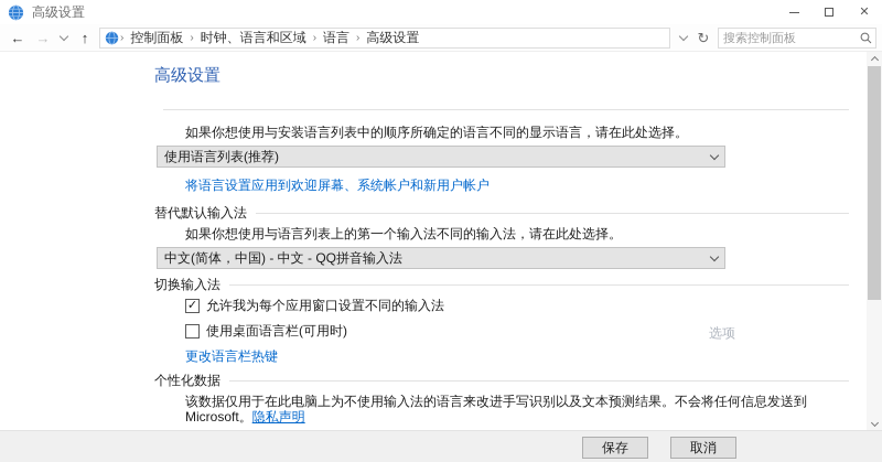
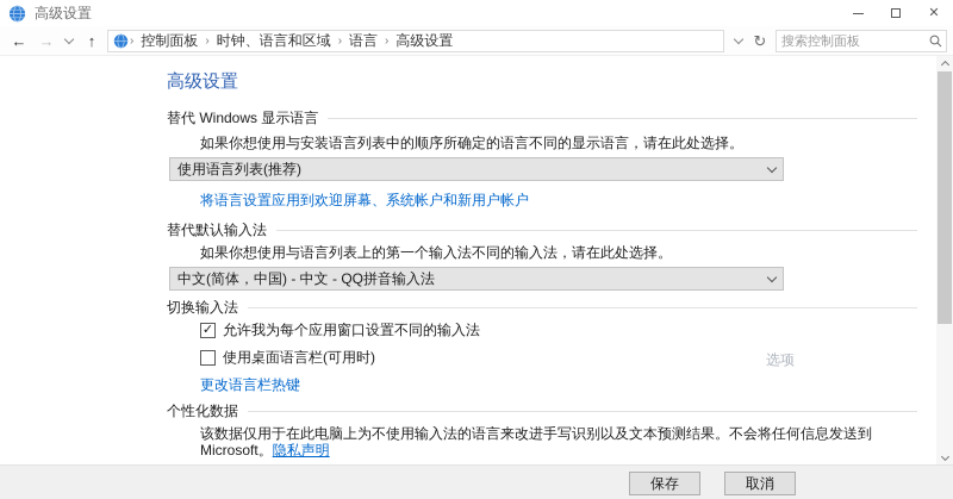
  高级设置
  ✕
  ←
  →
  ↑
  ›
  控制面板
  ›
  时钟、语言和区域
  ›
  语言
  ›
  高级设置
  ↻
  搜索控制面板
  高级设置
+ 替代 Windows 显示语言
  如果你想使用与安装语言列表中的顺序所确定的语言不同的显示语言，请在此处选择。
  使用语言列表(推荐)
  将语言设置应用到欢迎屏幕、系统帐户和新用户帐户
  替代默认输入法
  如果你想使用与语言列表上的第一个输入法不同的输入法，请在此处选择。
  中文(简体，中国) - 中文 - QQ拼音输入法
  切换输入法
  ✓
  允许我为每个应用窗口设置不同的输入法
  使用桌面语言栏(可用时)
  选项
  更改语言栏热键
  个性化数据
  该数据仅用于在此电脑上为不使用输入法的语言来改进手写识别以及文本预测结果。不会将任何信息发送到
  Microsoft。隐私声明
  保存
  取消
